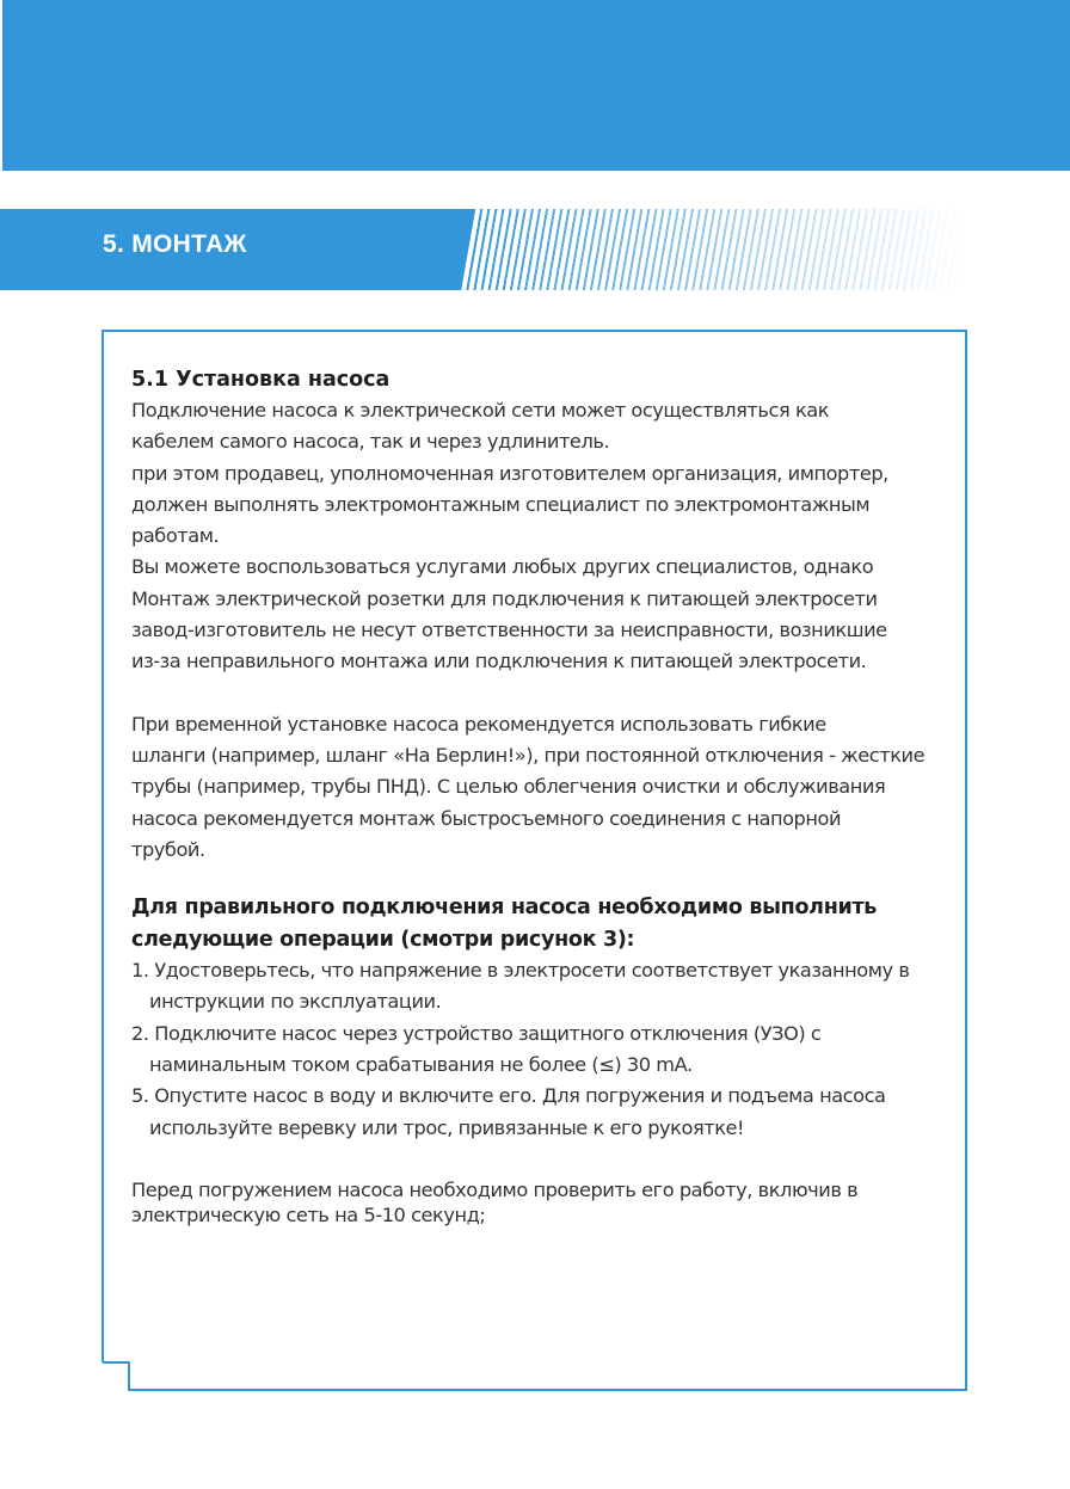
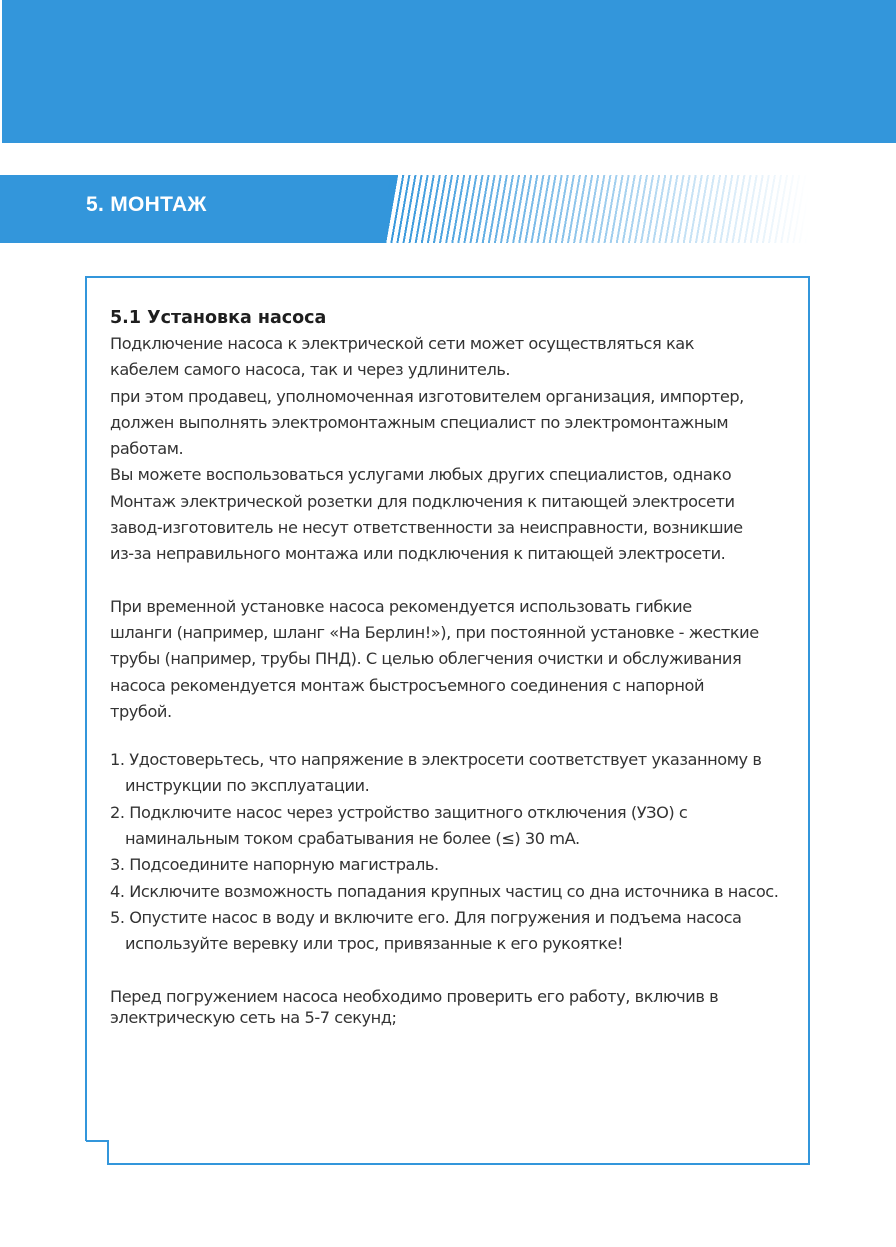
  5. МОНТАЖ
  5.1 Установка насоса
  Подключение насоса к электрической сети может осуществляться как
  кабелем самого насоса, так и через удлинитель.
  при этом продавец, уполномоченная изготовителем организация, импортер,
  должен выполнять электромонтажным специалист по электромонтажным
  работам.
  Вы можете воспользоваться услугами любых других специалистов, однако
  Монтаж электрической розетки для подключения к питающей электросети
  завод-изготовитель не несут ответственности за неисправности, возникшие
  из-за неправильного монтажа или подключения к питающей электросети.
  При временной установке насоса рекомендуется использовать гибкие
- шланги (например, шланг «На Берлин!»), при постоянной отключения - жесткие
+ шланги (например, шланг «На Берлин!»), при постоянной установке - жесткие
  трубы (например, трубы ПНД). С целью облегчения очистки и обслуживания
  насоса рекомендуется монтаж быстросъемного соединения с напорной
  трубой.
- Для правильного подключения насоса необходимо выполнить
- следующие операции (смотри рисунок 3):
  1. Удостоверьтесь, что напряжение в электросети соответствует указанному в инструкции по эксплуатации.
  2. Подключите насос через устройство защитного отключения (УЗО) с наминальным током срабатывания не более (≤) 30 mA.
+ 3. Подсоедините напорную магистраль.
+ 4. Исключите возможность попадания крупных частиц со дна источника в насос.
  5. Опустите насос в воду и включите его. Для погружения и подъема насоса используйте веревку или трос, привязанные к его рукоятке!
  Перед погружением насоса необходимо проверить его работу, включив в
- электрическую сеть на 5-10 секунд;
+ электрическую сеть на 5-7 секунд;
